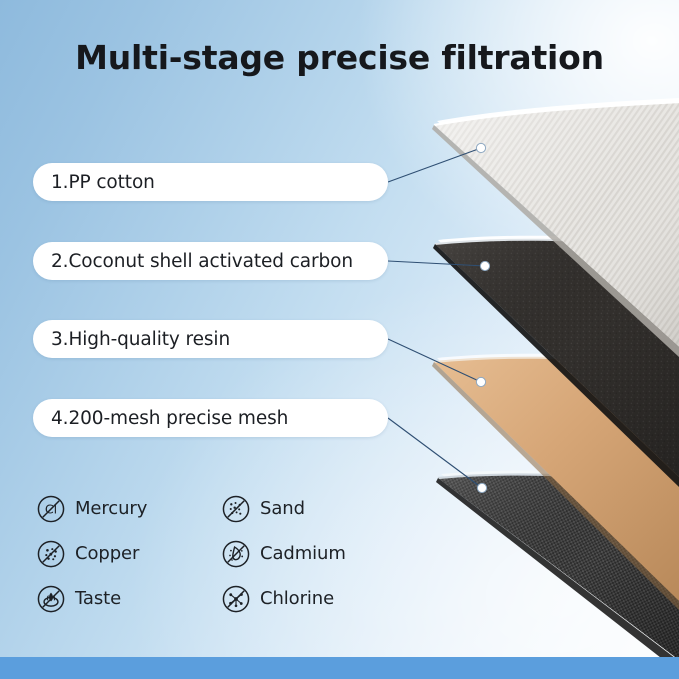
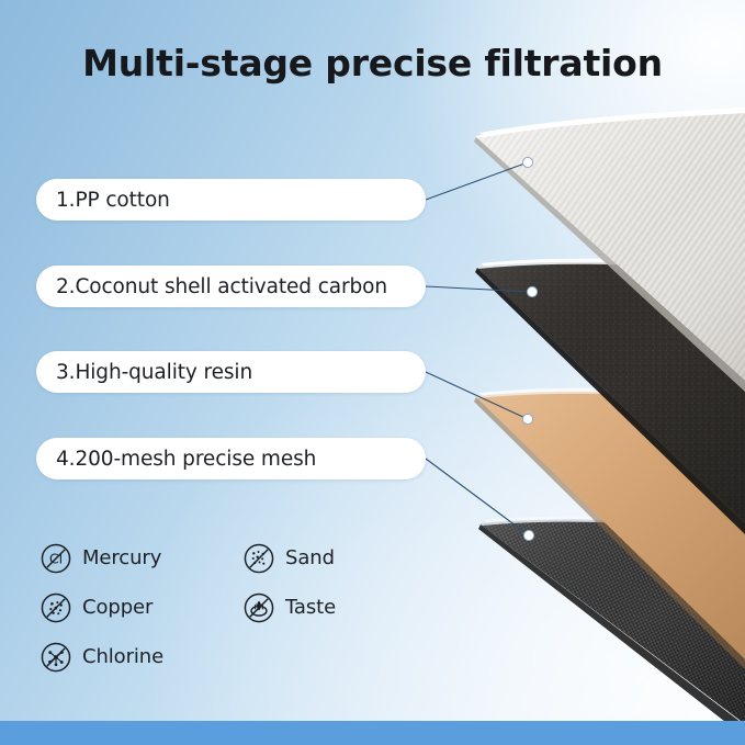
  Multi-stage precise filtration
  1.PP cotton
  2.Coconut shell activated carbon
  3.High-quality resin
  4.200-mesh precise mesh
  Cl
  Mercury
  Sand
  Copper
- Cadmium
  Taste
  Chlorine
